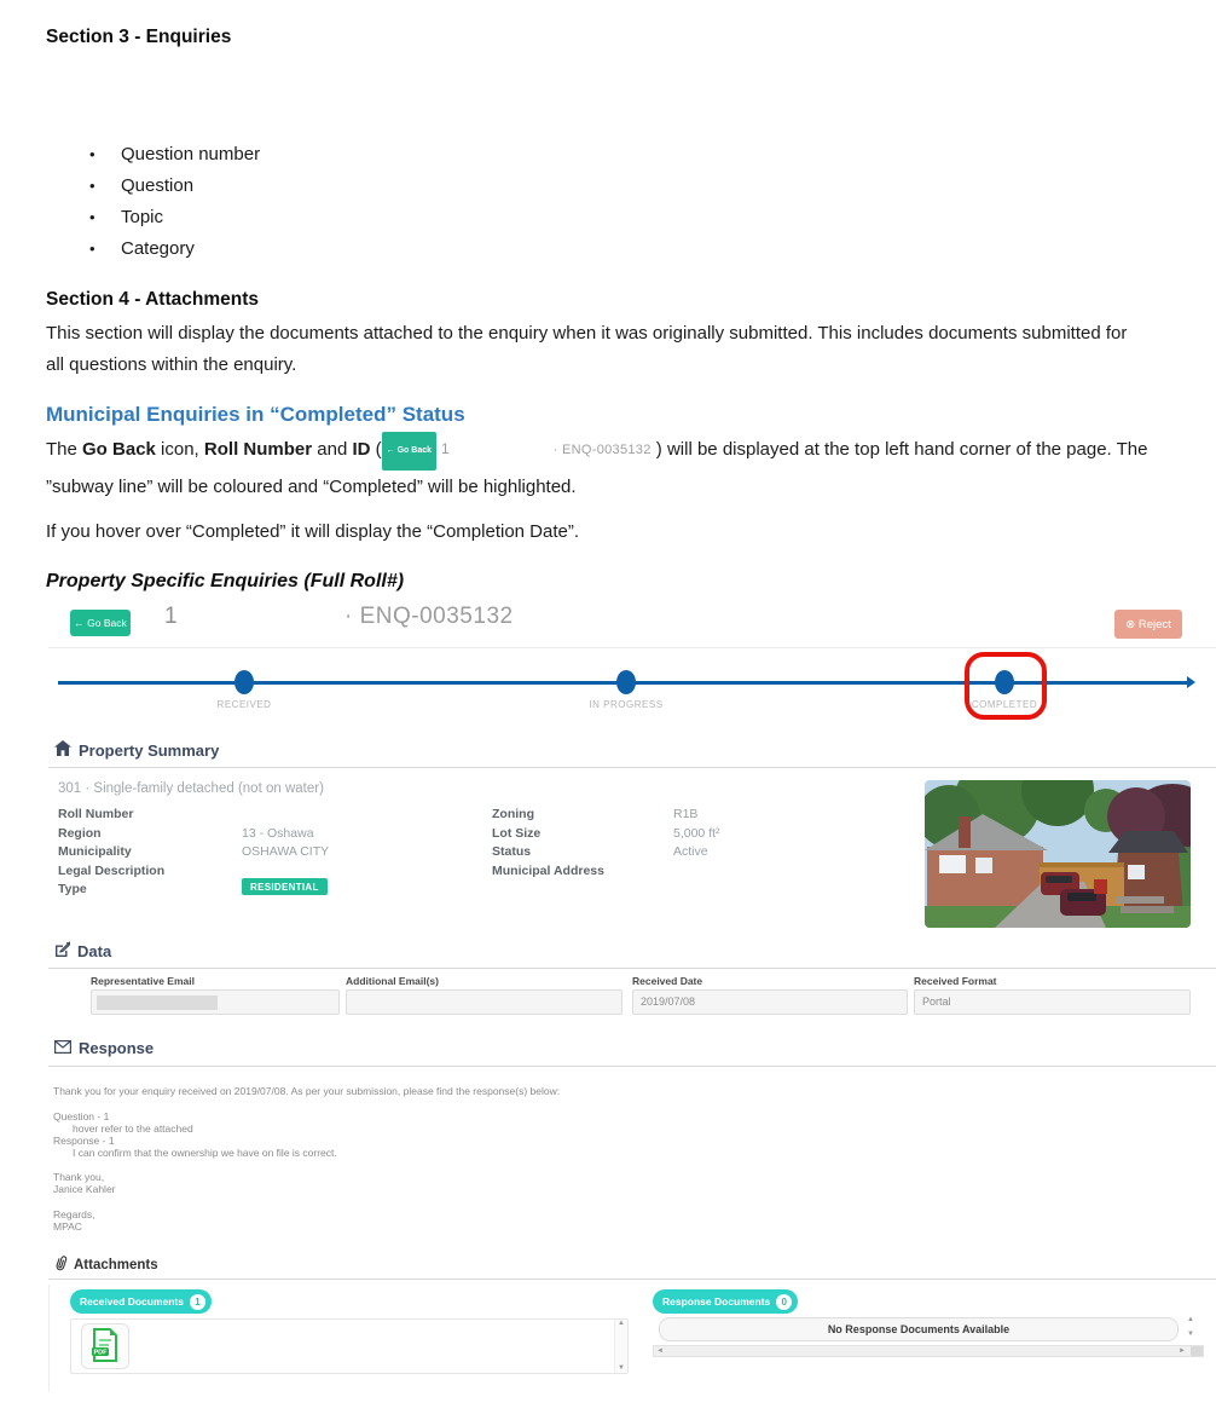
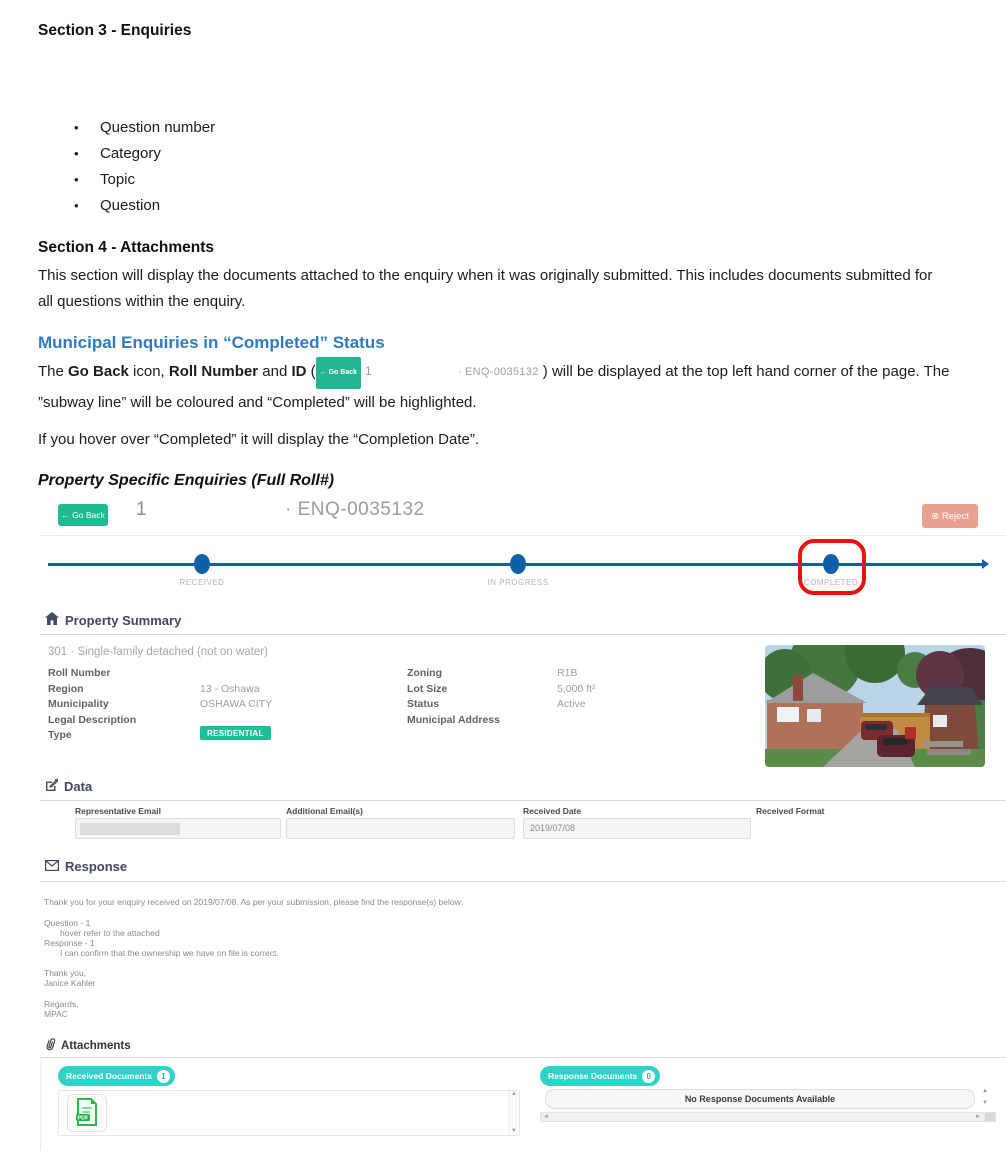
  Section 3 - Enquiries
  Question number
- Question
+ Category
  Topic
- Category
+ Question
  Section 4 - Attachments
  This section will display the documents attached to the enquiry when it was originally submitted. This includes documents submitted for all questions within the enquiry.
  Municipal Enquiries in “Completed” Status
  The Go Back icon, Roll Number and ID ( 1 · ENQ-0035132 ) will be displayed at the top left hand corner of the page. The ”subway line” will be coloured and “Completed” will be highlighted.
  If you hover over “Completed” it will display the “Completion Date”.
  Property Specific Enquiries (Full Roll#)
  ← Go Back
  1
  · ENQ-0035132
  ⊗ Reject
  RECEIVED
  IN PROGRESS
  COMPLETED
  Property Summary
  301 · Single-family detached (not on water)
  Roll Number
  Region
  13 - Oshawa
  Municipality
  OSHAWA CITY
  Legal Description
  Type
  RESIDENTIAL
  Zoning
  R1B
  Lot Size
  5,000 ft²
  Status
  Active
  Municipal Address
  Data
  Representative Email
  Additional Email(s)
  Received Date
  2019/07/08
  Received Format
- Portal
  Response
  Thank you for your enquiry received on 2019/07/08. As per your submission, please find the response(s) below:
  Question - 1
  hover refer to the attached
  Response - 1
  I can confirm that the ownership we have on file is correct.
  Thank you,
  Janice Kahler
  Regards,
  MPAC
  Attachments
  Received Documents
  1
  Response Documents
  0
  No Response Documents Available
